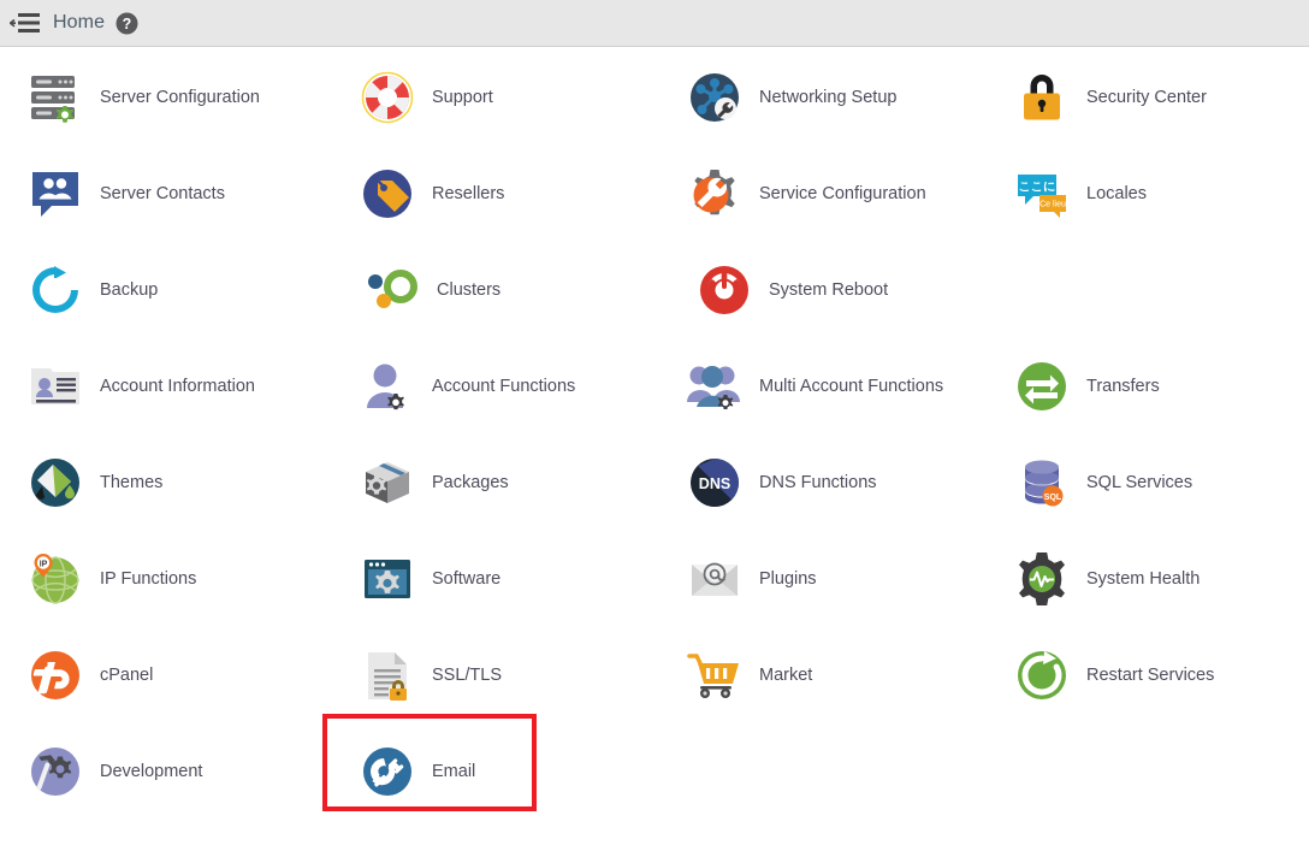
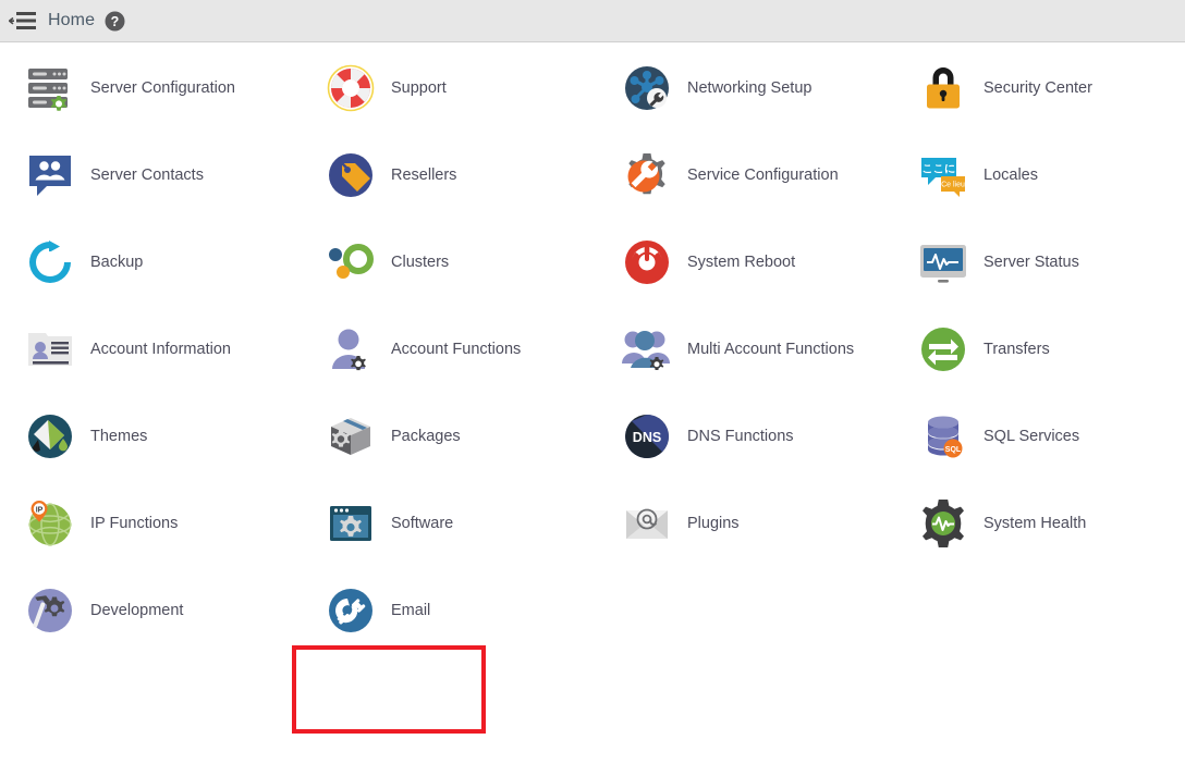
  Home
  ?
  Server Configuration
  Support
  Networking Setup
  Security Center
  Server Contacts
  Resellers
  Service Configuration
  ここに
  Locales
  Backup
  Clusters
  System Reboot
+ Server Status
  Account Information
  Account Functions
  Multi Account Functions
  Transfers
  Themes
  Packages
  DNS
  DNS Functions
  SQL Services
  IP Functions
  Software
  Plugins
  System Health
- cPanel
- SSL/TLS
- Market
- Restart Services
  Development
  Email
